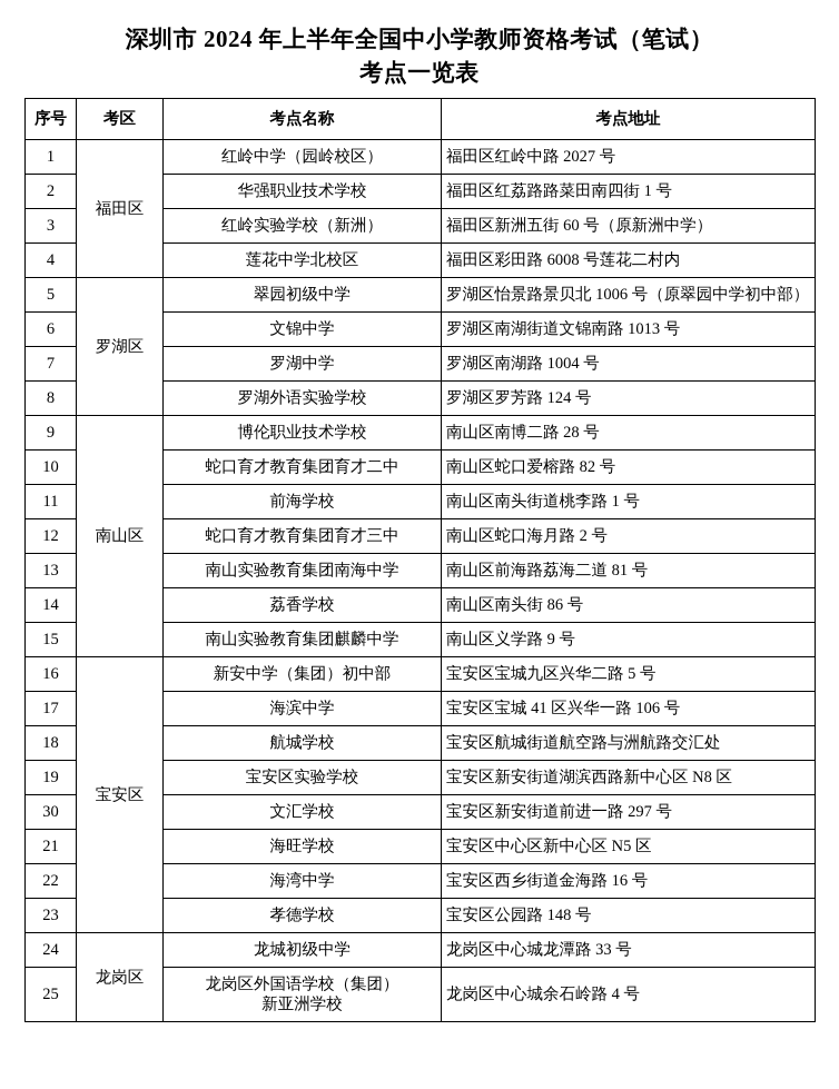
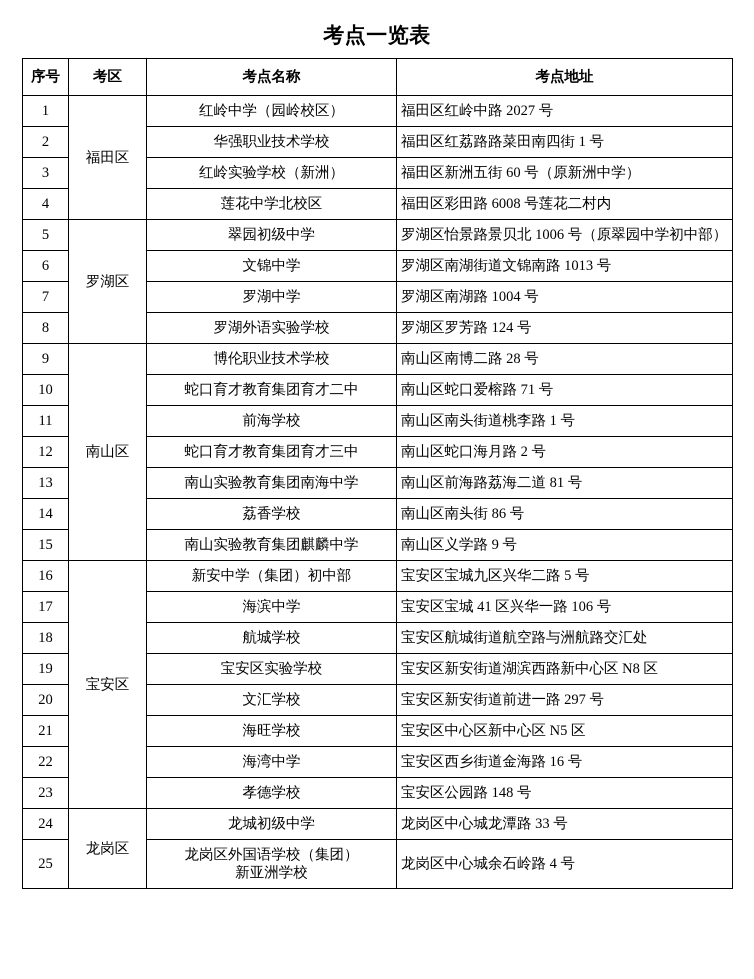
- 深圳市 2024 年上半年全国中小学教师资格考试（笔试）
  考点一览表
  序号	考区	考点名称	考点地址
  1	福田区	红岭中学（园岭校区）	福田区红岭中路 2027 号
  2	华强职业技术学校	福田区红荔路路菜田南四街 1 号
  3	红岭实验学校（新洲）	福田区新洲五街 60 号（原新洲中学）
  4	莲花中学北校区	福田区彩田路 6008 号莲花二村内
  5	罗湖区	翠园初级中学	罗湖区怡景路景贝北 1006 号（原翠园中学初中部）
  6	文锦中学	罗湖区南湖街道文锦南路 1013 号
  7	罗湖中学	罗湖区南湖路 1004 号
  8	罗湖外语实验学校	罗湖区罗芳路 124 号
  9	南山区	博伦职业技术学校	南山区南博二路 28 号
- 10	蛇口育才教育集团育才二中	南山区蛇口爱榕路 82 号
+ 10	蛇口育才教育集团育才二中	南山区蛇口爱榕路 71 号
  11	前海学校	南山区南头街道桃李路 1 号
  12	蛇口育才教育集团育才三中	南山区蛇口海月路 2 号
  13	南山实验教育集团南海中学	南山区前海路荔海二道 81 号
  14	荔香学校	南山区南头街 86 号
  15	南山实验教育集团麒麟中学	南山区义学路 9 号
  16	宝安区	新安中学（集团）初中部	宝安区宝城九区兴华二路 5 号
  17	海滨中学	宝安区宝城 41 区兴华一路 106 号
  18	航城学校	宝安区航城街道航空路与洲航路交汇处
  19	宝安区实验学校	宝安区新安街道湖滨西路新中心区 N8 区
- 30	文汇学校	宝安区新安街道前进一路 297 号
+ 20	文汇学校	宝安区新安街道前进一路 297 号
  21	海旺学校	宝安区中心区新中心区 N5 区
  22	海湾中学	宝安区西乡街道金海路 16 号
  23	孝德学校	宝安区公园路 148 号
  24	龙岗区	龙城初级中学	龙岗区中心城龙潭路 33 号
  25	龙岗区外国语学校（集团）新亚洲学校	龙岗区中心城余石岭路 4 号
